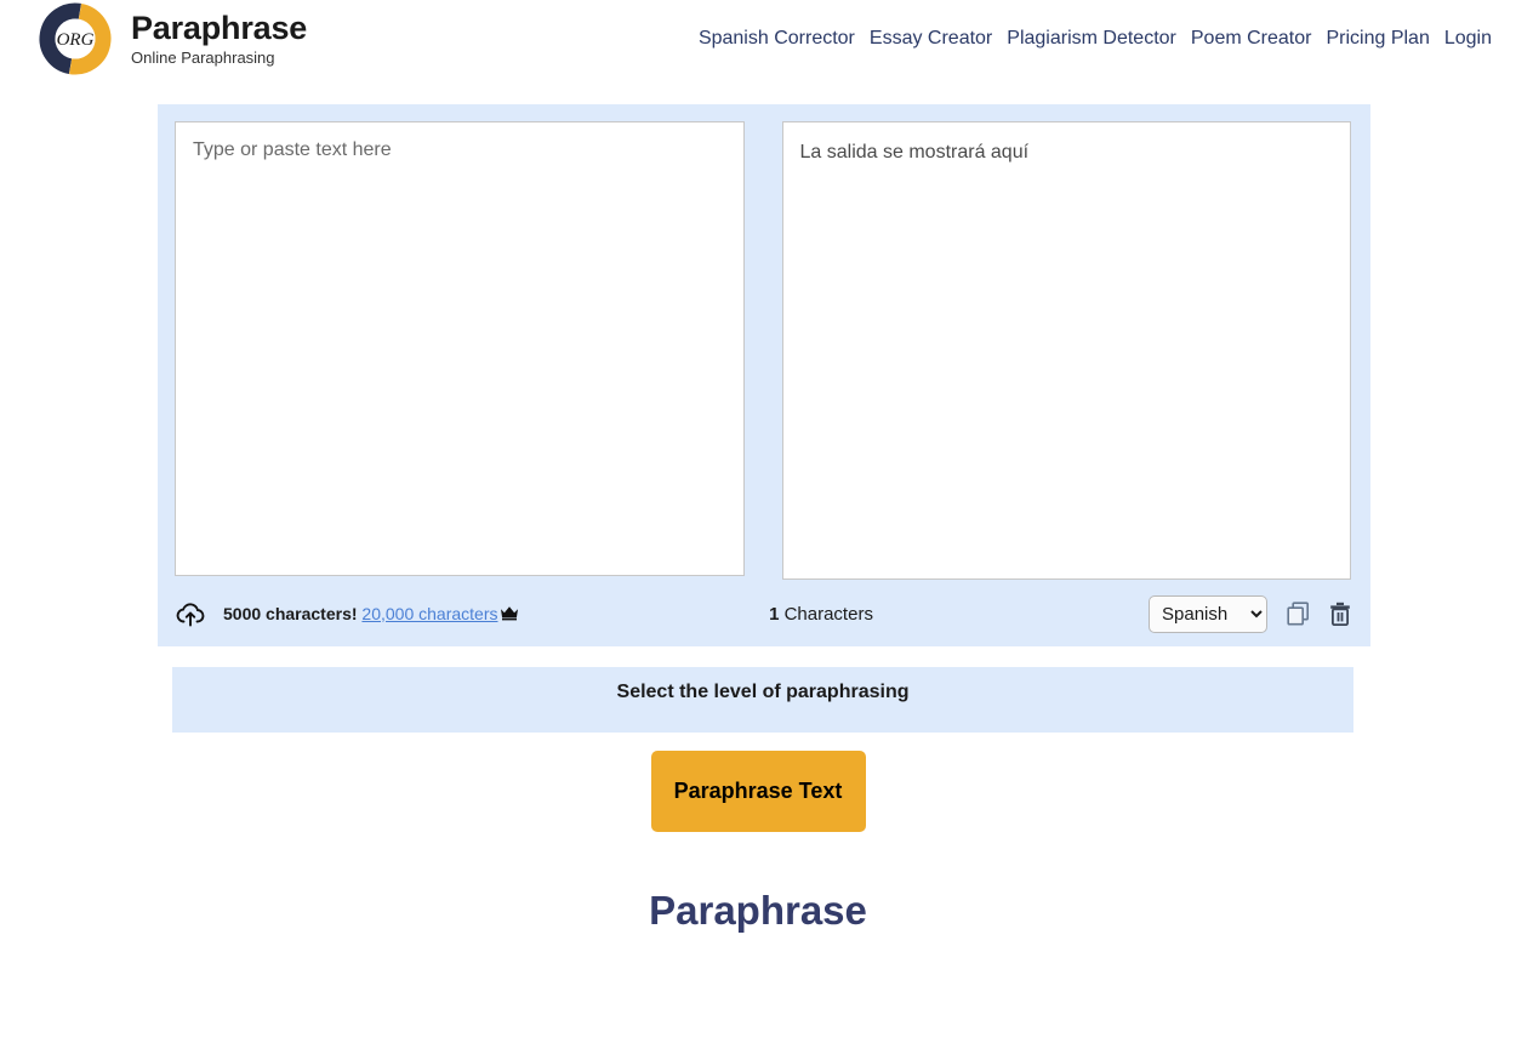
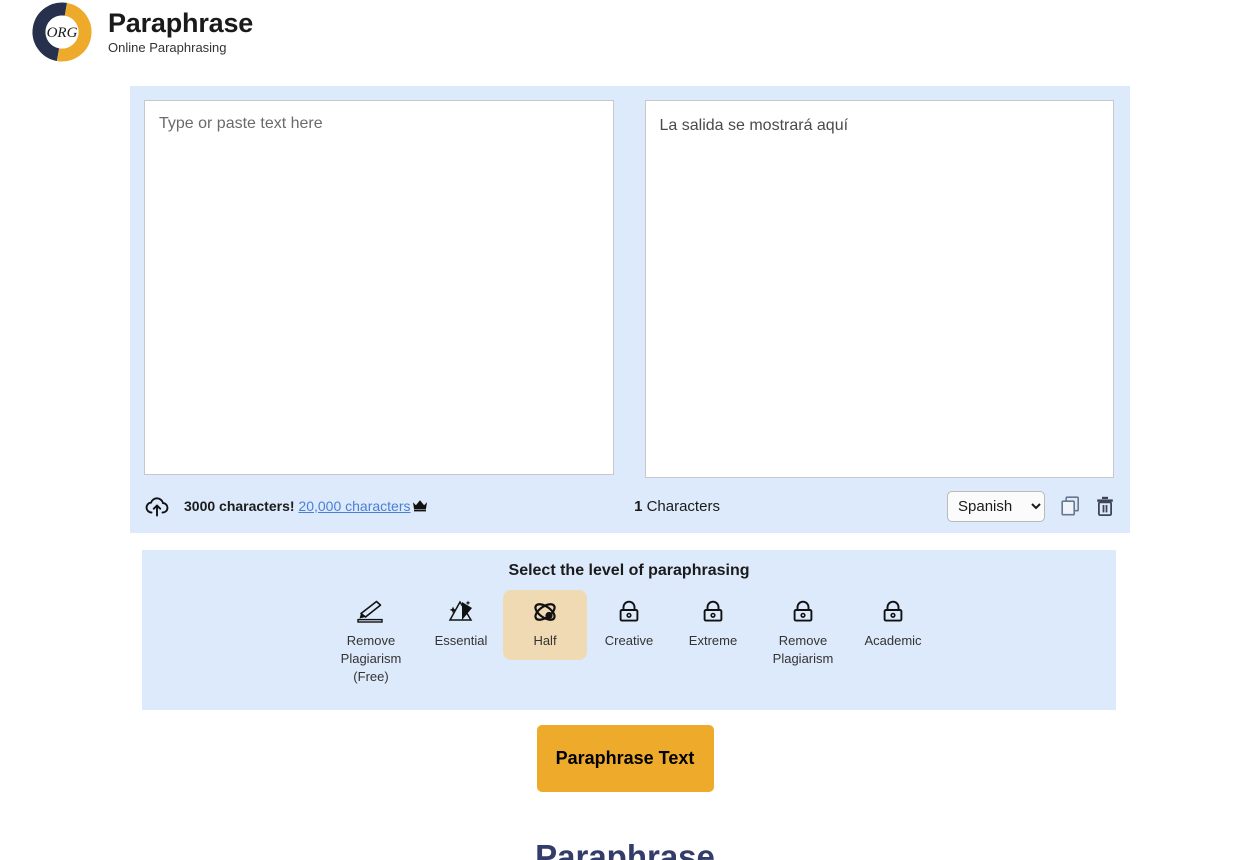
  ORG
  Paraphrase
  Online Paraphrasing
- Spanish Corrector
- Essay Creator
- Plagiarism Detector
- Poem Creator
- Pricing Plan
- Login
  Type or paste text here
  La salida se mostrará aquí
- 5000 characters! 20,000 characters
+ 3000 characters! 20,000 characters
  1 Characters
  Spanish
  Select the level of paraphrasing
+ Remove Plagiarism (Free)
+ Essential
+ Half
+ Creative
+ Extreme
+ Remove Plagiarism
+ Academic
  Paraphrase Text
  Paraphrase
